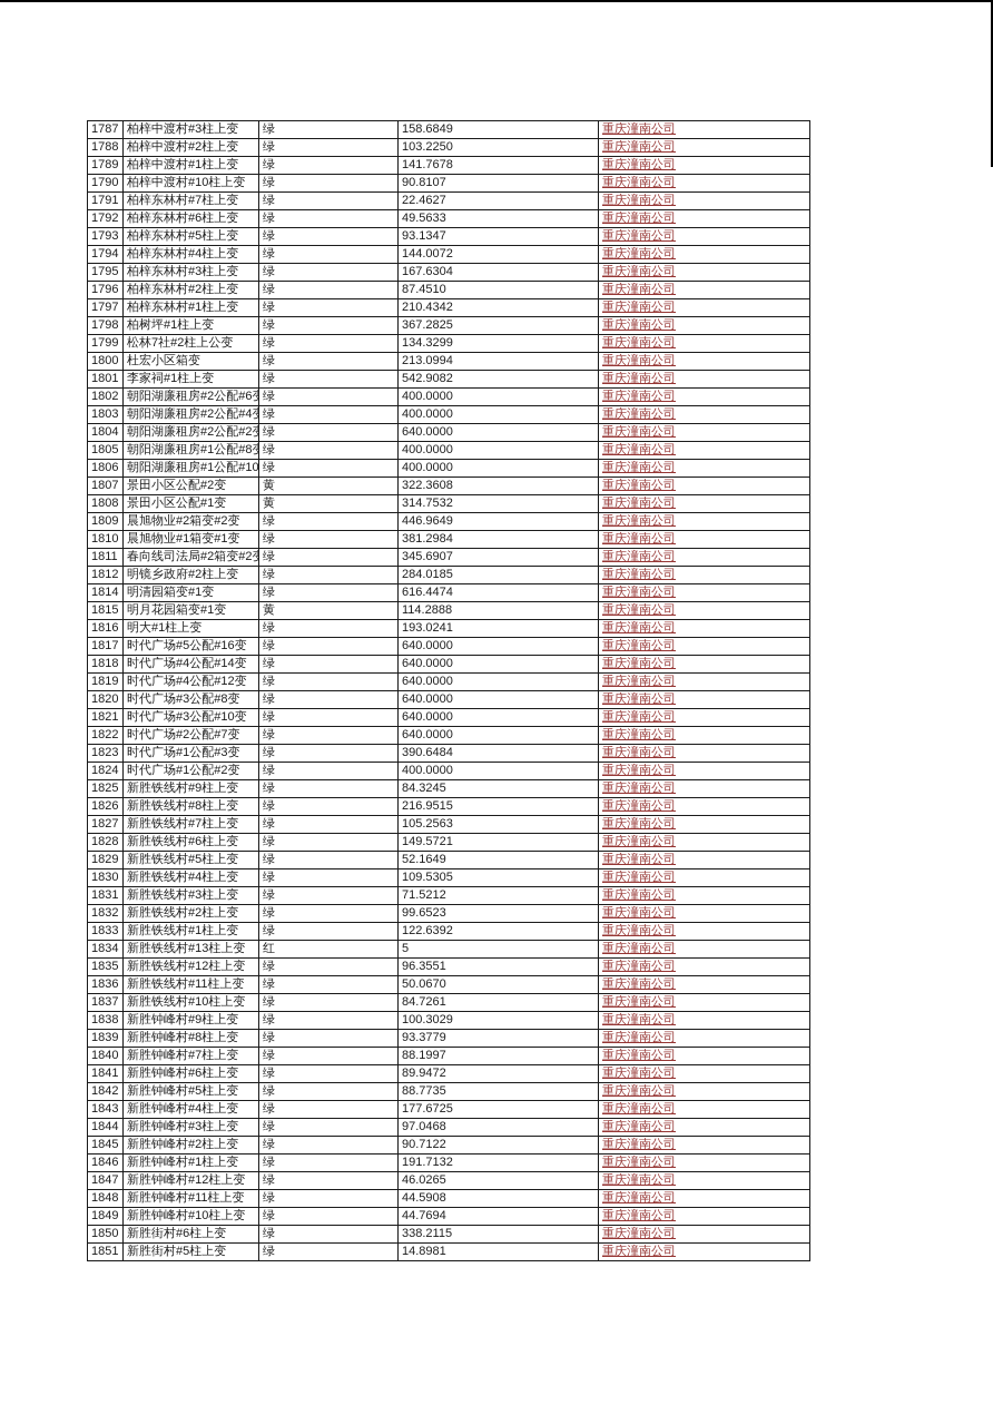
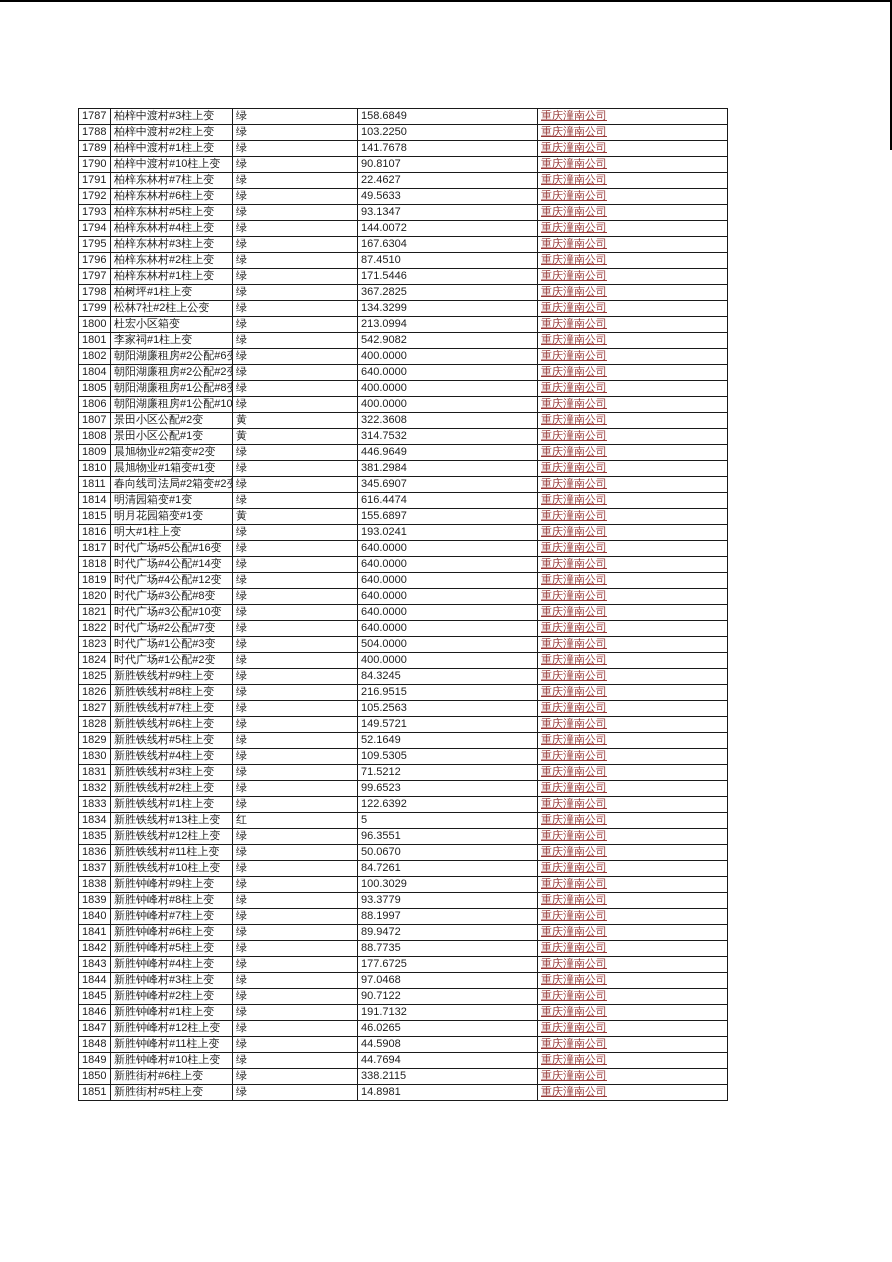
  1787	柏梓中渡村#3柱上变	绿	158.6849	重庆潼南公司
  1788	柏梓中渡村#2柱上变	绿	103.2250	重庆潼南公司
  1789	柏梓中渡村#1柱上变	绿	141.7678	重庆潼南公司
  1790	柏梓中渡村#10柱上变	绿	90.8107	重庆潼南公司
  1791	柏梓东林村#7柱上变	绿	22.4627	重庆潼南公司
  1792	柏梓东林村#6柱上变	绿	49.5633	重庆潼南公司
  1793	柏梓东林村#5柱上变	绿	93.1347	重庆潼南公司
  1794	柏梓东林村#4柱上变	绿	144.0072	重庆潼南公司
  1795	柏梓东林村#3柱上变	绿	167.6304	重庆潼南公司
  1796	柏梓东林村#2柱上变	绿	87.4510	重庆潼南公司
- 1797	柏梓东林村#1柱上变	绿	210.4342	重庆潼南公司
+ 1797	柏梓东林村#1柱上变	绿	171.5446	重庆潼南公司
  1798	柏树坪#1柱上变	绿	367.2825	重庆潼南公司
  1799	松林7社#2柱上公变	绿	134.3299	重庆潼南公司
  1800	杜宏小区箱变	绿	213.0994	重庆潼南公司
  1801	李家祠#1柱上变	绿	542.9082	重庆潼南公司
  1802	朝阳湖廉租房#2公配#6变	绿	400.0000	重庆潼南公司
- 1803	朝阳湖廉租房#2公配#4变	绿	400.0000	重庆潼南公司
  1804	朝阳湖廉租房#2公配#2变	绿	640.0000	重庆潼南公司
  1805	朝阳湖廉租房#1公配#8变	绿	400.0000	重庆潼南公司
  1806	朝阳湖廉租房#1公配#10	绿	400.0000	重庆潼南公司
  1807	景田小区公配#2变	黄	322.3608	重庆潼南公司
  1808	景田小区公配#1变	黄	314.7532	重庆潼南公司
  1809	晨旭物业#2箱变#2变	绿	446.9649	重庆潼南公司
  1810	晨旭物业#1箱变#1变	绿	381.2984	重庆潼南公司
  1811	春向线司法局#2箱变#2变	绿	345.6907	重庆潼南公司
- 1812	明镜乡政府#2柱上变	绿	284.0185	重庆潼南公司
  1814	明清园箱变#1变	绿	616.4474	重庆潼南公司
- 1815	明月花园箱变#1变	黄	114.2888	重庆潼南公司
+ 1815	明月花园箱变#1变	黄	155.6897	重庆潼南公司
  1816	明大#1柱上变	绿	193.0241	重庆潼南公司
  1817	时代广场#5公配#16变	绿	640.0000	重庆潼南公司
  1818	时代广场#4公配#14变	绿	640.0000	重庆潼南公司
  1819	时代广场#4公配#12变	绿	640.0000	重庆潼南公司
  1820	时代广场#3公配#8变	绿	640.0000	重庆潼南公司
  1821	时代广场#3公配#10变	绿	640.0000	重庆潼南公司
  1822	时代广场#2公配#7变	绿	640.0000	重庆潼南公司
- 1823	时代广场#1公配#3变	绿	390.6484	重庆潼南公司
+ 1823	时代广场#1公配#3变	绿	504.0000	重庆潼南公司
  1824	时代广场#1公配#2变	绿	400.0000	重庆潼南公司
  1825	新胜铁线村#9柱上变	绿	84.3245	重庆潼南公司
  1826	新胜铁线村#8柱上变	绿	216.9515	重庆潼南公司
  1827	新胜铁线村#7柱上变	绿	105.2563	重庆潼南公司
  1828	新胜铁线村#6柱上变	绿	149.5721	重庆潼南公司
  1829	新胜铁线村#5柱上变	绿	52.1649	重庆潼南公司
  1830	新胜铁线村#4柱上变	绿	109.5305	重庆潼南公司
  1831	新胜铁线村#3柱上变	绿	71.5212	重庆潼南公司
  1832	新胜铁线村#2柱上变	绿	99.6523	重庆潼南公司
  1833	新胜铁线村#1柱上变	绿	122.6392	重庆潼南公司
  1834	新胜铁线村#13柱上变	红	5	重庆潼南公司
  1835	新胜铁线村#12柱上变	绿	96.3551	重庆潼南公司
  1836	新胜铁线村#11柱上变	绿	50.0670	重庆潼南公司
  1837	新胜铁线村#10柱上变	绿	84.7261	重庆潼南公司
  1838	新胜钟峰村#9柱上变	绿	100.3029	重庆潼南公司
  1839	新胜钟峰村#8柱上变	绿	93.3779	重庆潼南公司
  1840	新胜钟峰村#7柱上变	绿	88.1997	重庆潼南公司
  1841	新胜钟峰村#6柱上变	绿	89.9472	重庆潼南公司
  1842	新胜钟峰村#5柱上变	绿	88.7735	重庆潼南公司
  1843	新胜钟峰村#4柱上变	绿	177.6725	重庆潼南公司
  1844	新胜钟峰村#3柱上变	绿	97.0468	重庆潼南公司
  1845	新胜钟峰村#2柱上变	绿	90.7122	重庆潼南公司
  1846	新胜钟峰村#1柱上变	绿	191.7132	重庆潼南公司
  1847	新胜钟峰村#12柱上变	绿	46.0265	重庆潼南公司
  1848	新胜钟峰村#11柱上变	绿	44.5908	重庆潼南公司
  1849	新胜钟峰村#10柱上变	绿	44.7694	重庆潼南公司
  1850	新胜街村#6柱上变	绿	338.2115	重庆潼南公司
  1851	新胜街村#5柱上变	绿	14.8981	重庆潼南公司
